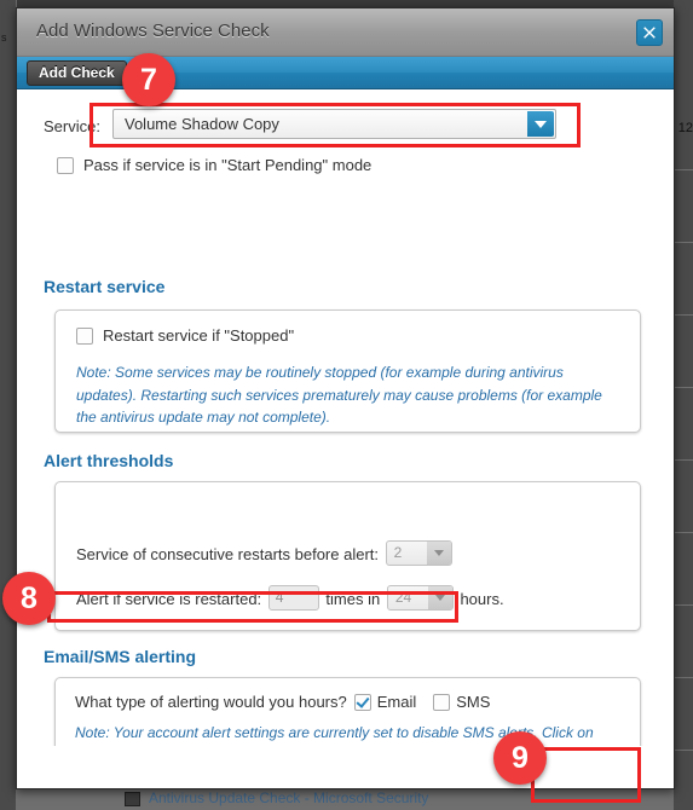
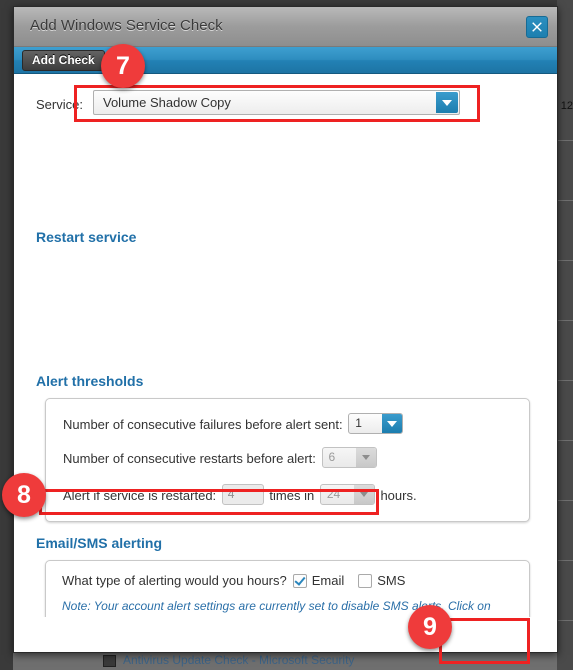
- s
  12
  Antivirus Update Check - Microsoft Security
  Add Windows Service Check
  Add Check
  Service:
  Volume Shadow Copy
- Pass if service is in "Start Pending" mode
  Restart service
- Restart service if "Stopped"
- Note: Some services may be routinely stopped (for example during antivirus updates). Restarting such services prematurely may cause problems (for example the antivirus update may not complete).
  Alert thresholds
+ Number of consecutive failures before alert sent:
+ 1
- Service of consecutive restarts before alert:
+ Number of consecutive restarts before alert:
- 2
+ 6
  Alert if service is restarted:
  4
  times in
  24
  hours.
  Email/SMS alerting
  What type of alerting would you hours? Email SMS
  7
  8
  9
